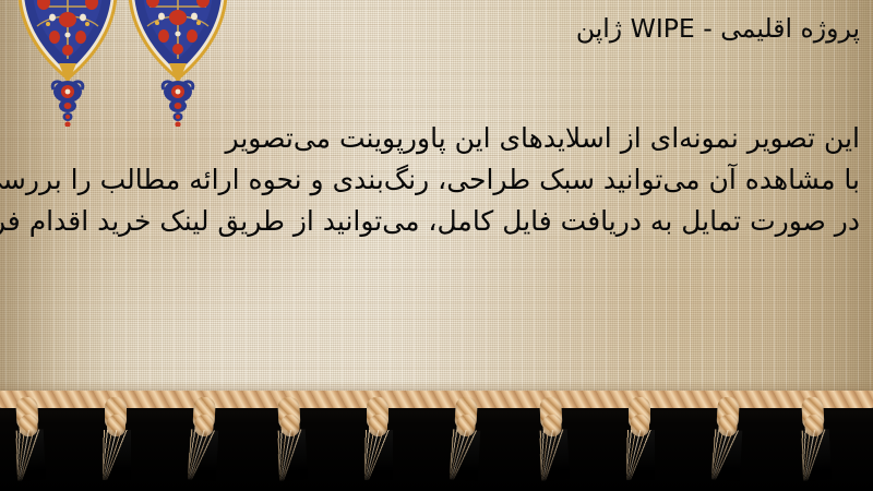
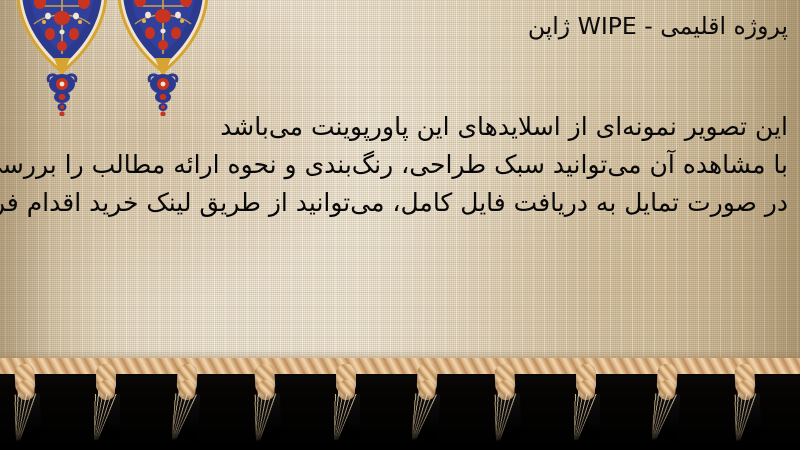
  پروژه اقلیمی - WIPE ژاپن
- این تصویر نمونه‌ای از اسلایدهای این پاورپوینت می‌تصویر
+ این تصویر نمونه‌ای از اسلایدهای این پاورپوینت می‌باشد
  با مشاهده آن میتوانید سبک طراحی، رنگ‌بندی و نحوه ارائه مطالب را بررس
  در صورت تمایل به دریافت فایل کامل، می‌توانید از طریق لینک خرید اقدام ف
